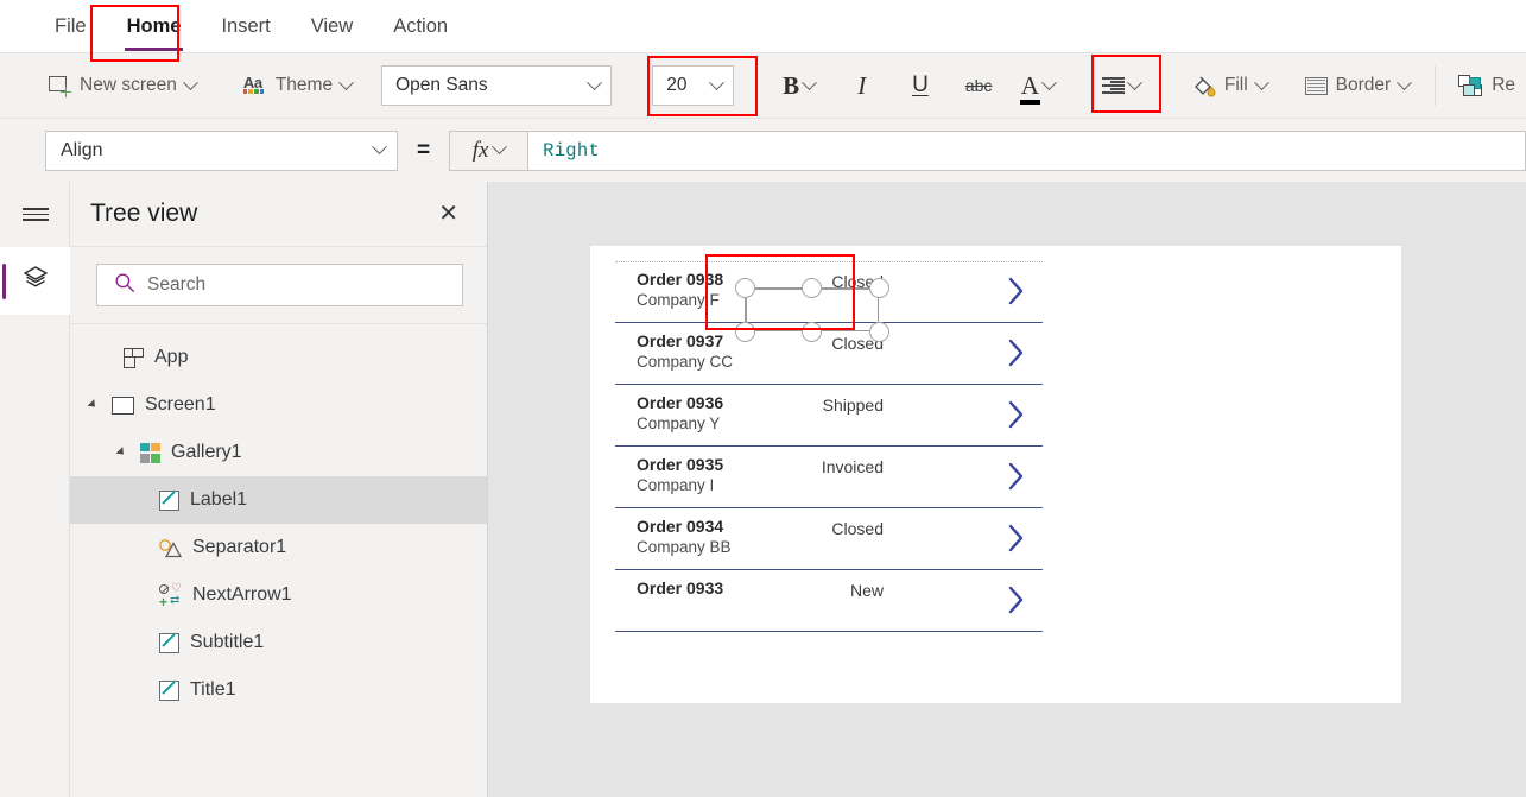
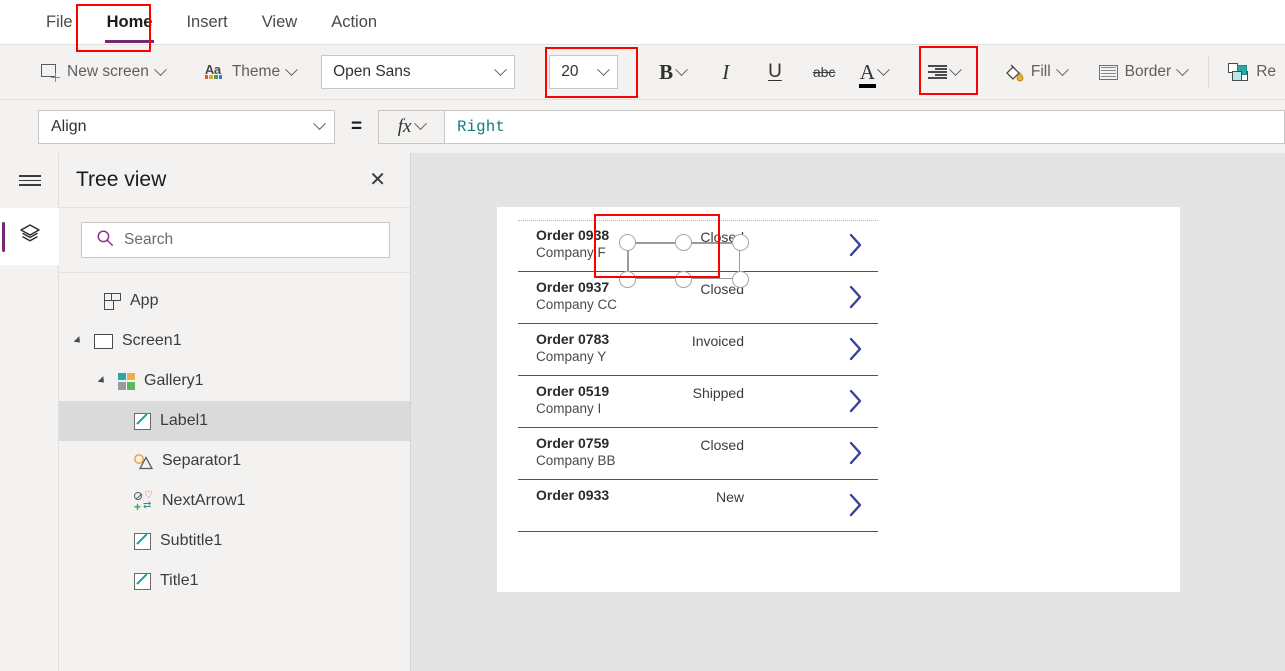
  File
  Home
  Insert
  View
  Action
  New screen
  Aa
  Theme
  Open Sans
  20
  B
  I
  U
  abc
  A
  Fill
  Border
  Re
  Align
  =
  fx
  Right
  Tree view
  ✕
  Search
  App
  Screen1
  Gallery1
  Label1
  Separator1
  ♡
  +
  ⇄
  NextArrow1
  Subtitle1
  Title1
  Order 0938
  Company F
  Order 0937
  Company CC
  Closed
- Order 0936
+ Order 0783
  Company Y
- Shipped
+ Invoiced
- Order 0935
+ Order 0519
  Company I
- Invoiced
+ Shipped
- Order 0934
+ Order 0759
  Company BB
  Closed
  Order 0933
  New
